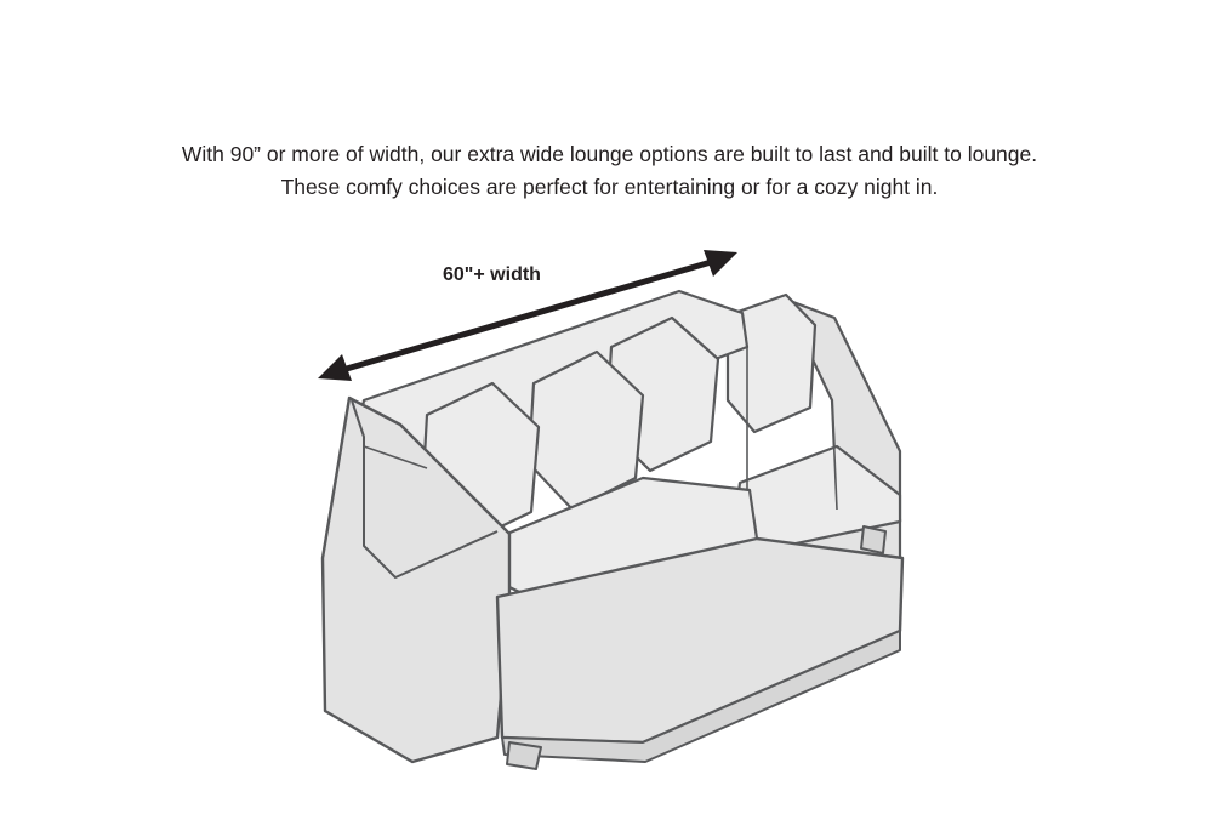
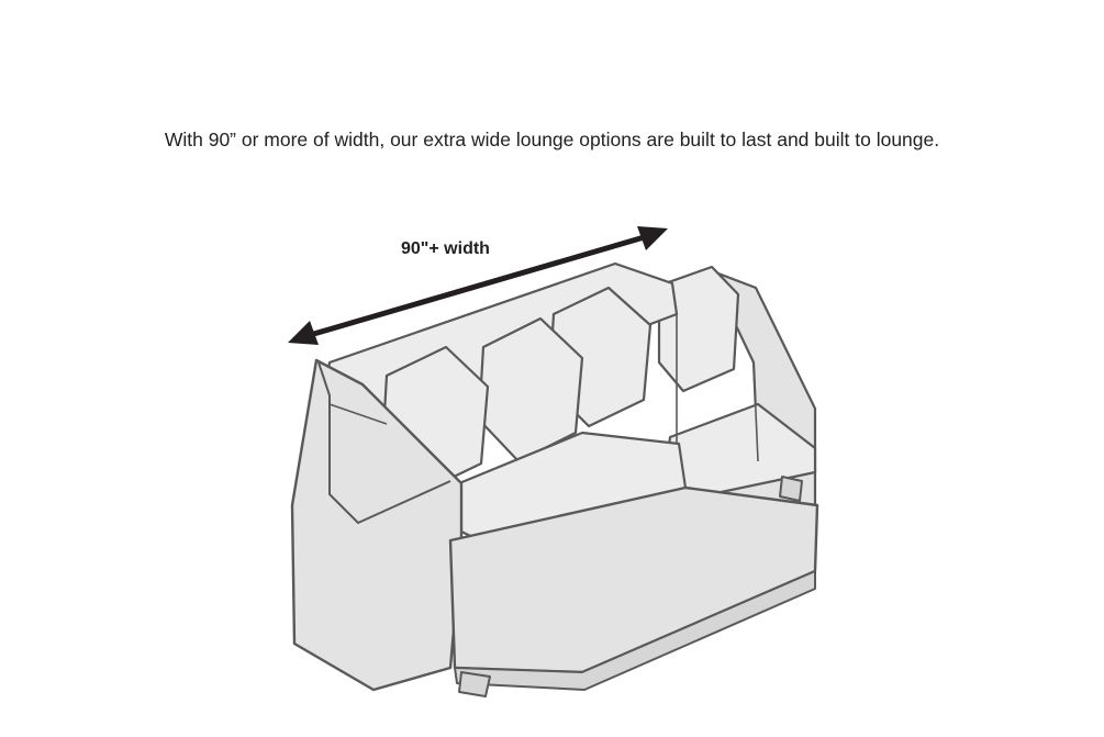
  With 90” or more of width, our extra wide lounge options are built to last and built to lounge.
- These comfy choices are perfect for entertaining or for a cozy night in.
- 60"+ width
+ 90"+ width
